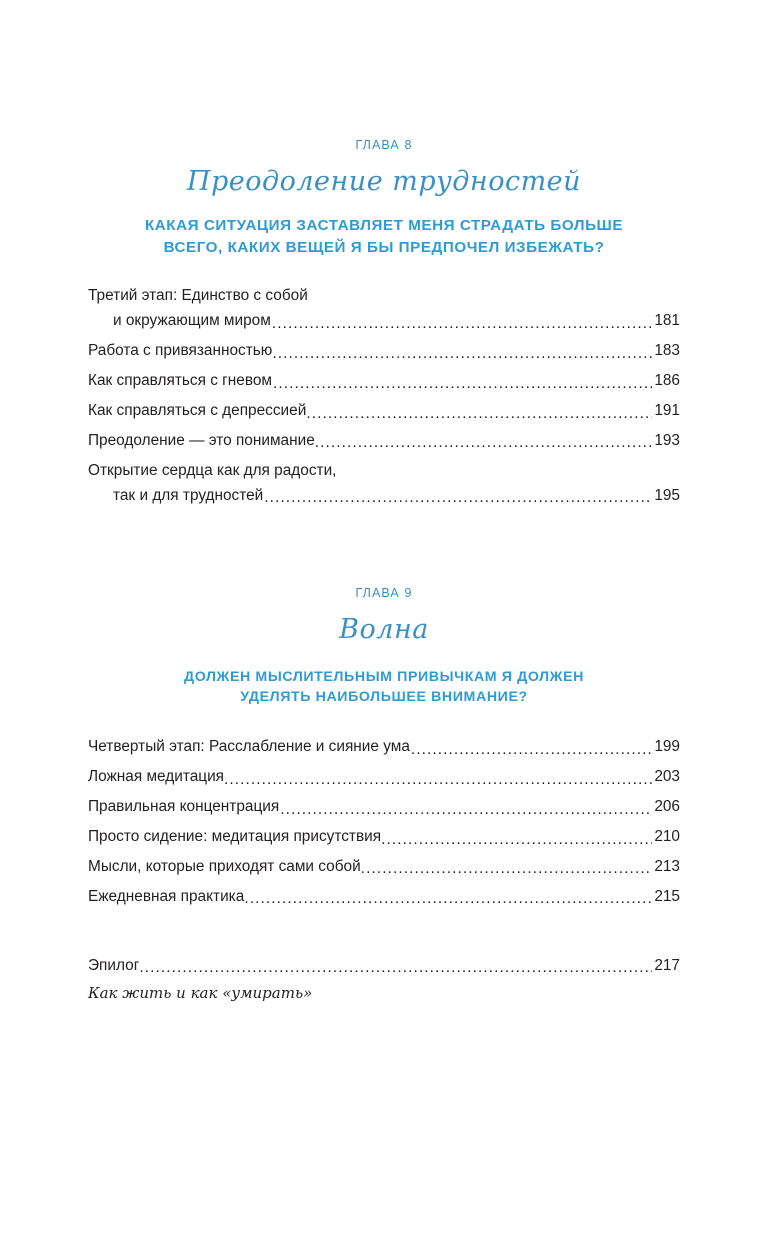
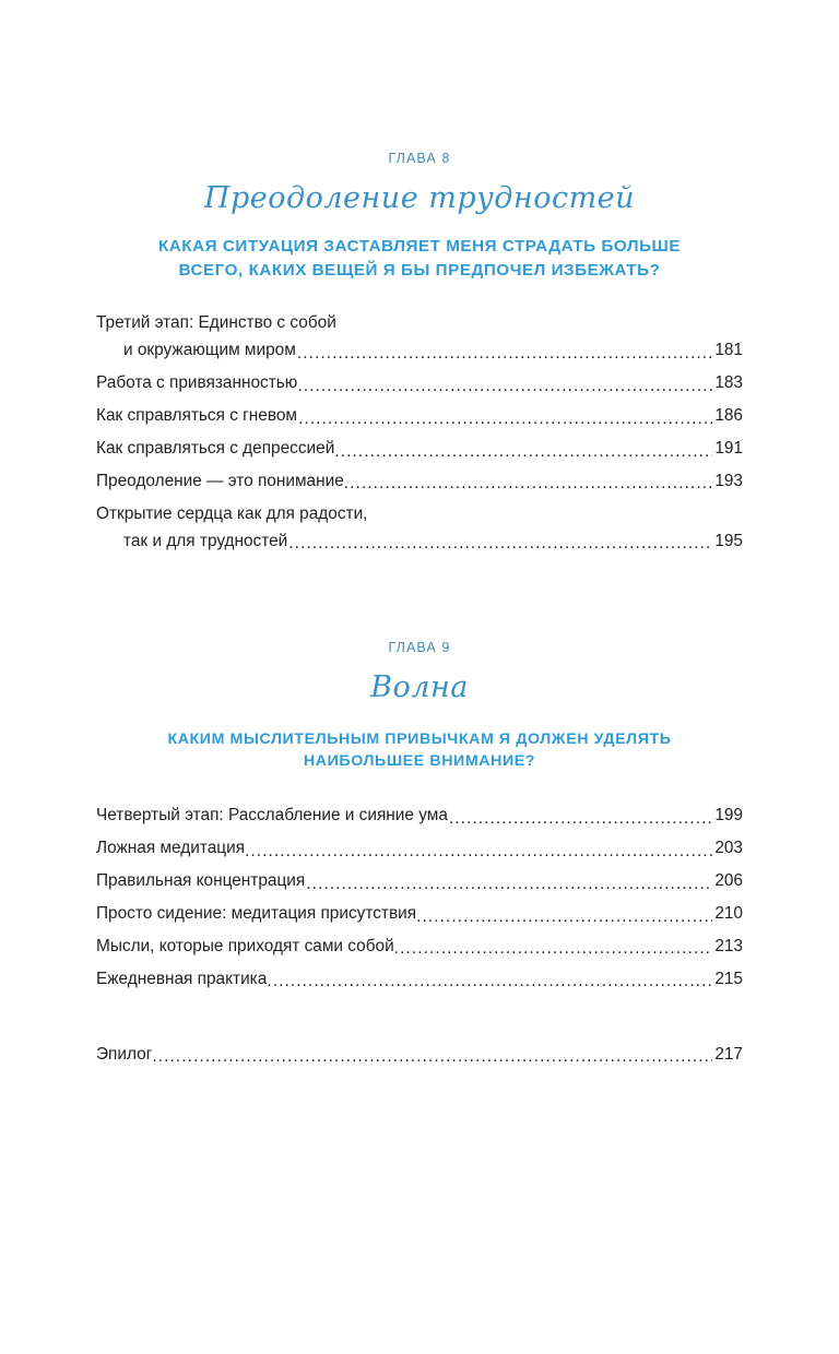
  ГЛАВА 8
  Преодоление трудностей
  КАКАЯ СИТУАЦИЯ ЗАСТАВЛЯЕТ МЕНЯ СТРАДАТЬ БОЛЬШЕ ВСЕГО, КАКИХ ВЕЩЕЙ Я БЫ ПРЕДПОЧЕЛ ИЗБЕЖАТЬ?
  Третий этап: Единство с собой
  и окружающим миром
  181
  Работа с привязанностью
  183
  Как справляться с гневом
  186
  Как справляться с депрессией
  191
  Преодоление — это понимание
  193
  Открытие сердца как для радости,
  так и для трудностей
  195
  ГЛАВА 9
  Волна
- ДОЛЖЕН МЫСЛИТЕЛЬНЫМ ПРИВЫЧКАМ Я ДОЛЖЕН УДЕЛЯТЬ НАИБОЛЬШЕЕ ВНИМАНИЕ?
+ КАКИМ МЫСЛИТЕЛЬНЫМ ПРИВЫЧКАМ Я ДОЛЖЕН УДЕЛЯТЬ НАИБОЛЬШЕЕ ВНИМАНИЕ?
  Четвертый этап: Расслабление и сияние ума
  199
  Ложная медитация
  ................................................................................
  203
  Правильная концентрация
  206
  Просто сидение: медитация присутствия
  210
  Мысли, которые приходят сами собой
  213
  Ежедневная практика
  215
  Эпилог
  ...............................................................................................
  217
- Как жить и как «умирать»
